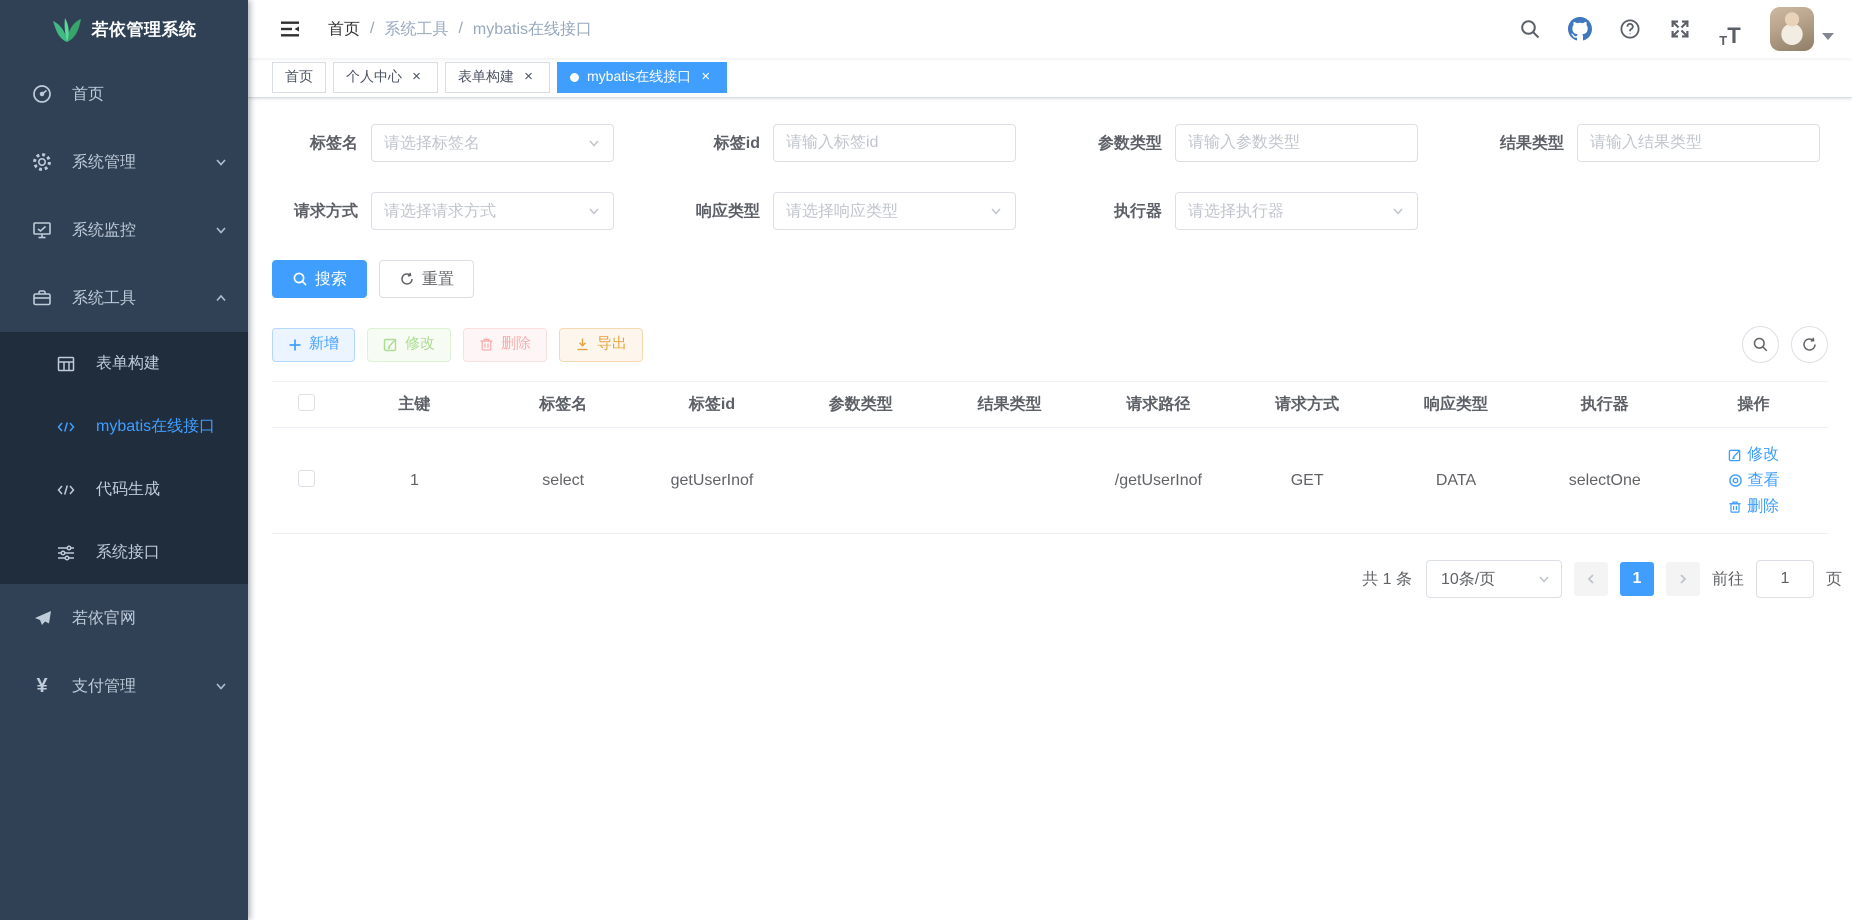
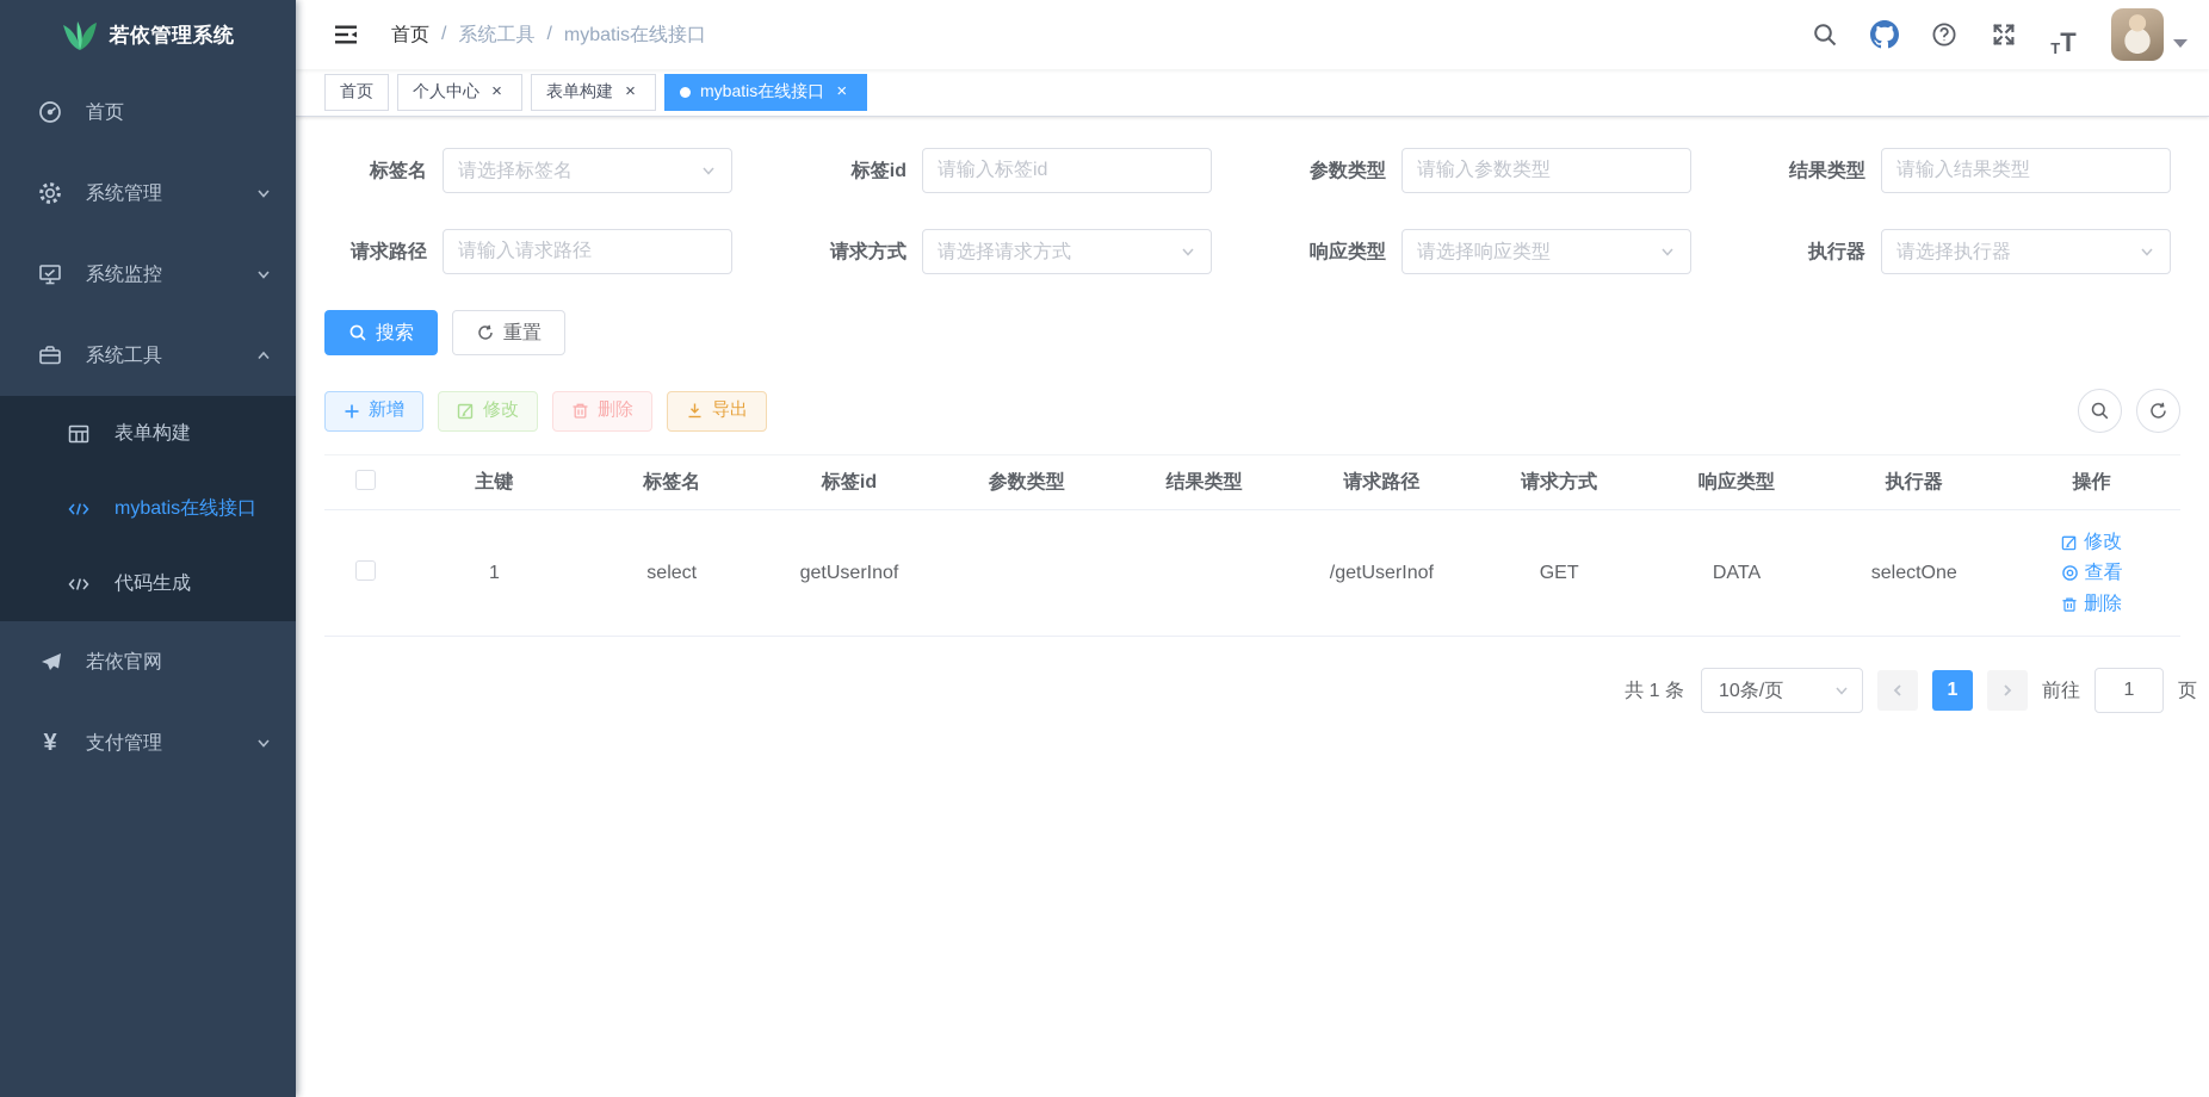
  若依管理系统
  首页
  系统管理
  系统监控
  系统工具
  表单构建
  mybatis在线接口
  代码生成
- 系统接口
  若依官网
  ¥
  支付管理
  首页
  /
  系统工具
  /
  mybatis在线接口
  T
  T
  首页
  个人中心
  ×
  表单构建
  ×
  mybatis在线接口
  ×
  标签名
  请选择标签名
  标签id
  请输入标签id
  参数类型
  请输入参数类型
  结果类型
  请输入结果类型
+ 请求路径
+ 请输入请求路径
  请求方式
  请选择请求方式
  响应类型
  请选择响应类型
  执行器
  请选择执行器
  搜索
  重置
  新增
  修改
  删除
  导出
  	主键	标签名	标签id	参数类型	结果类型	请求路径	请求方式	响应类型	执行器	操作
  	1	select	getUserInof			/getUserInof	GET	DATA	selectOne	修改 查看 删除
  共 1 条
  10条/页
  1
  前往
  1
  页
